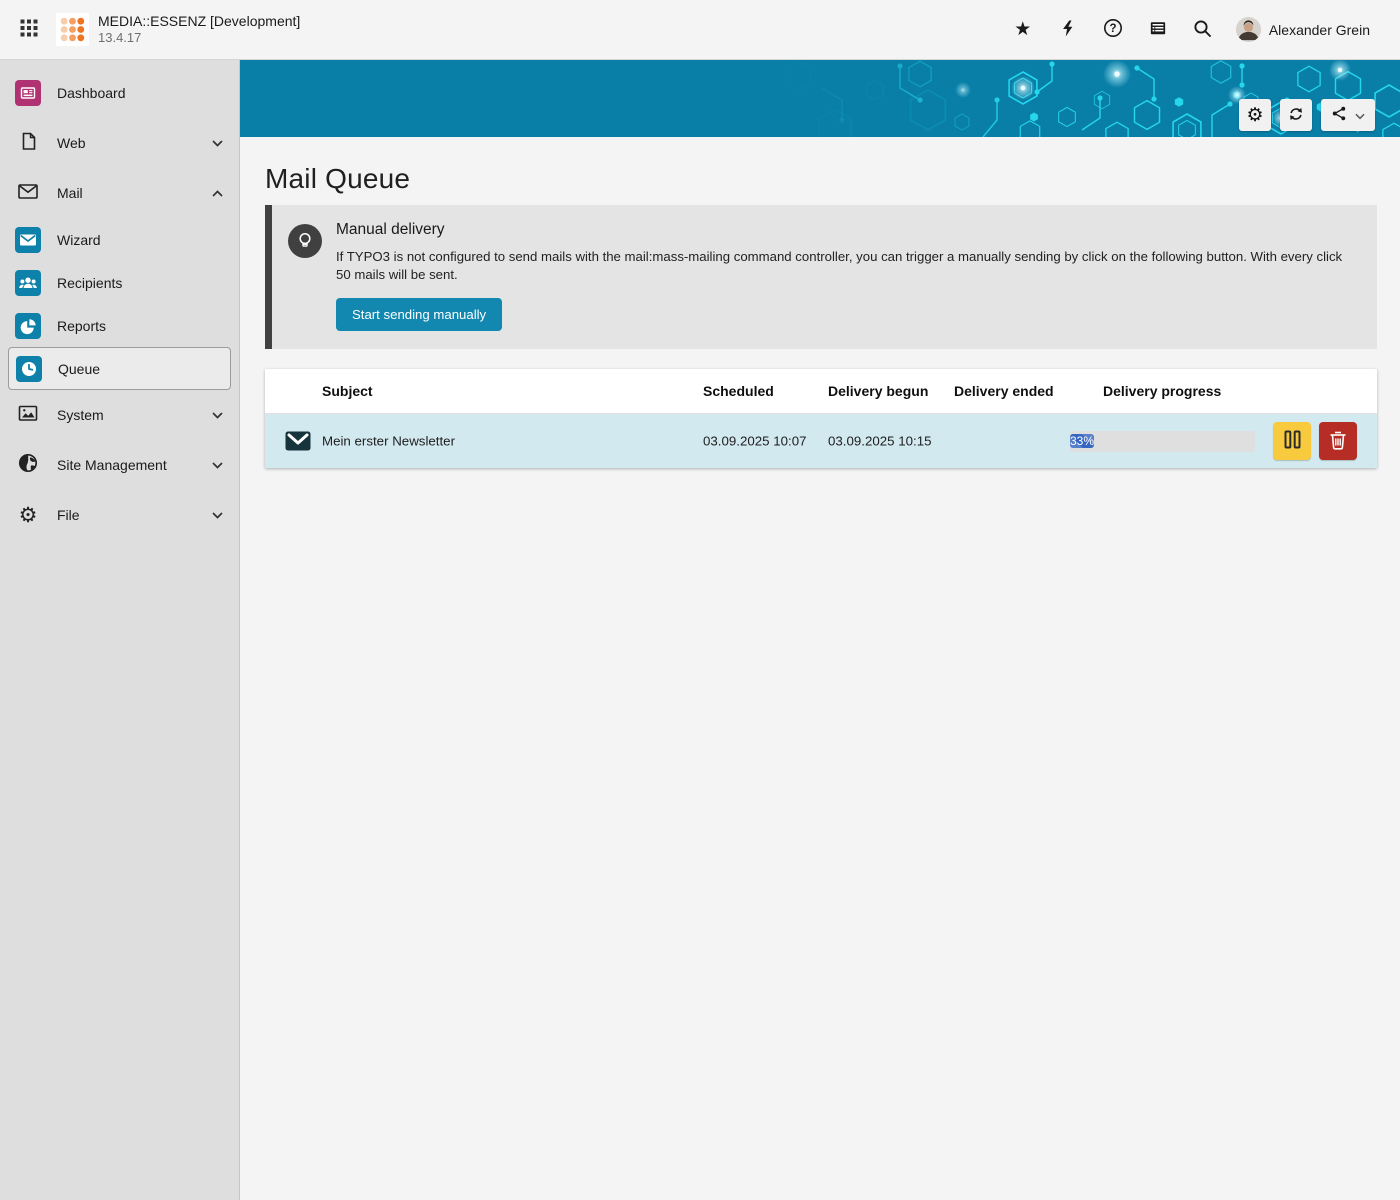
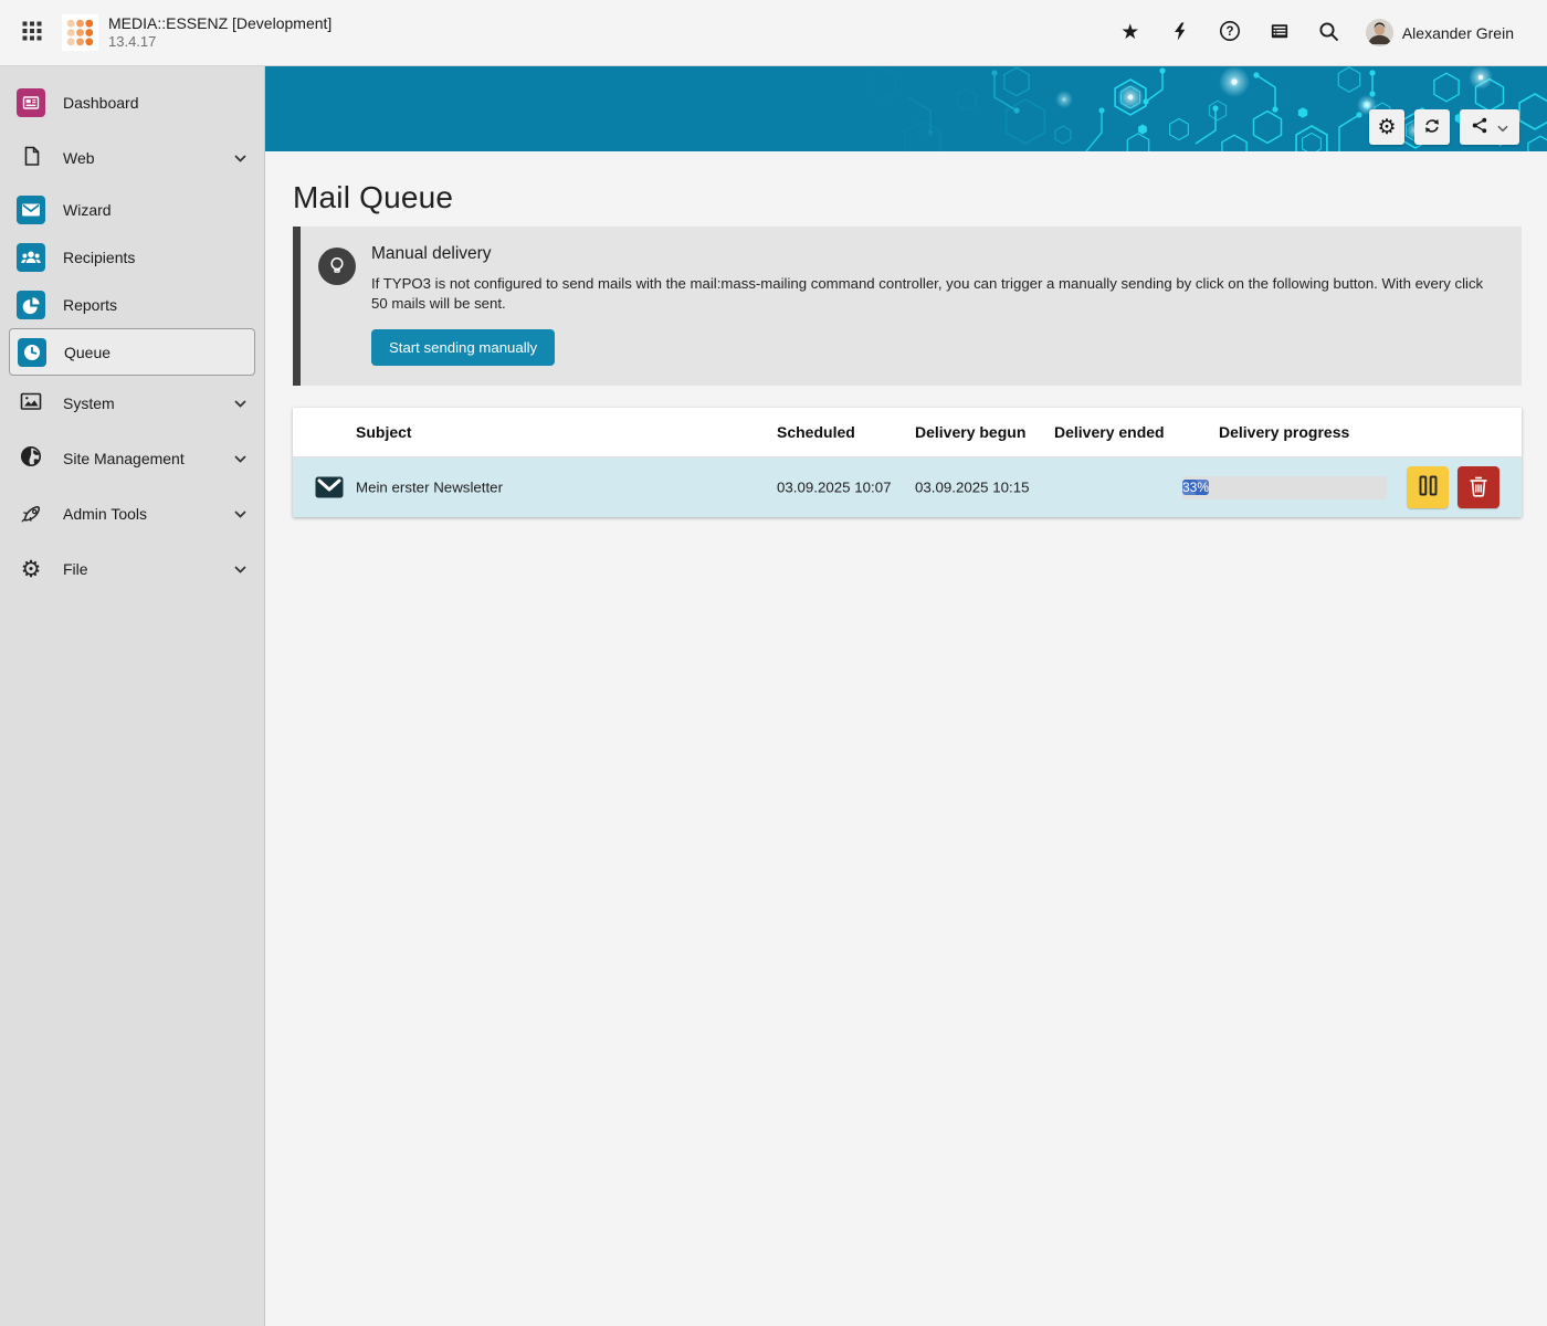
  MEDIA::ESSENZ [Development]
  13.4.17
  ★
  ?
  Alexander Grein
  Dashboard
  Web
- Mail
  Wizard
  Recipients
  Reports
  Queue
  System
  Site Management
+ Admin Tools
  ⚙
  File
  ⚙
  Mail Queue
  Manual delivery
  If TYPO3 is not configured to send mails with the mail:mass-mailing command controller, you can trigger a manually sending by click on the following button. With every click 50 mails will be sent.
  Start sending manually
  Subject
  Scheduled
  Delivery begun
  Delivery ended
  Delivery progress
  Mein erster Newsletter
  03.09.2025 10:07
  03.09.2025 10:15
  33%
